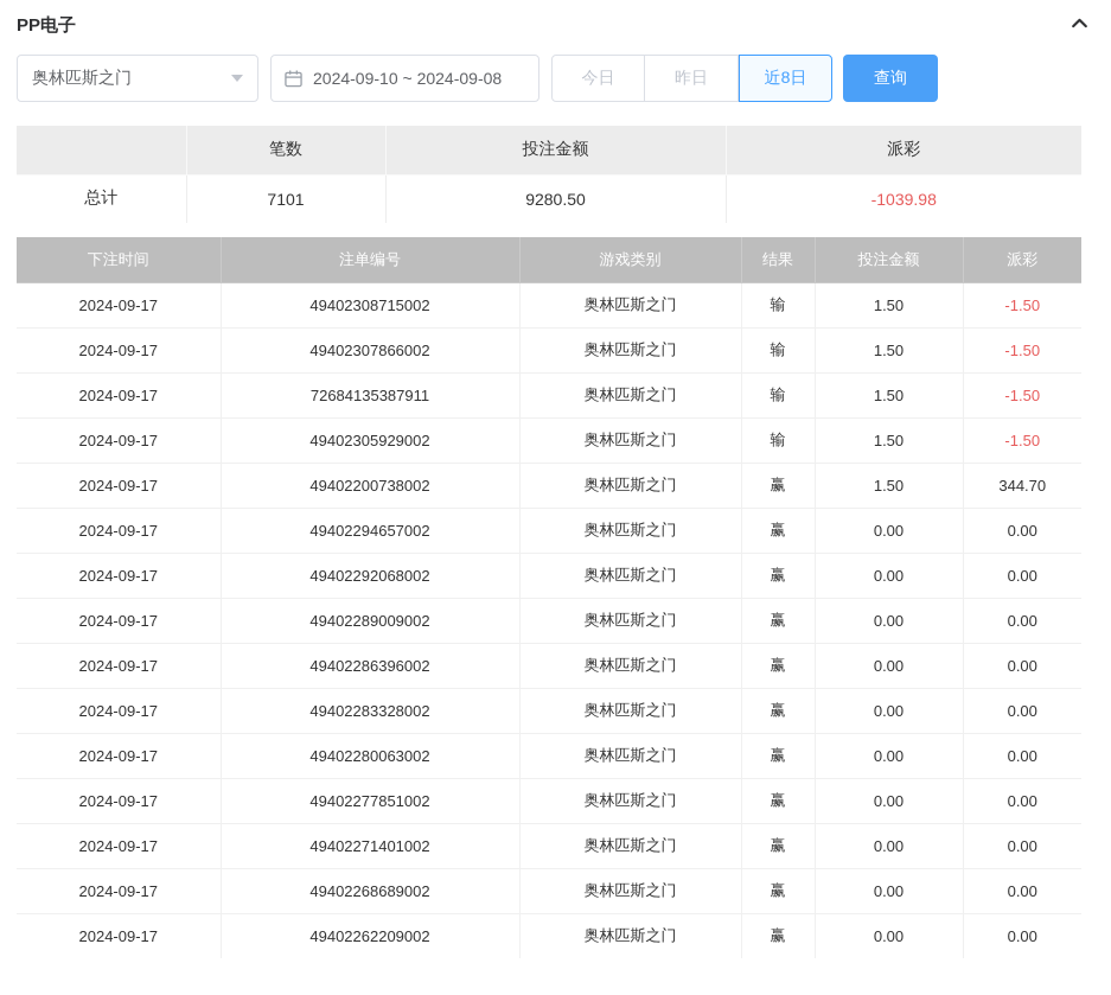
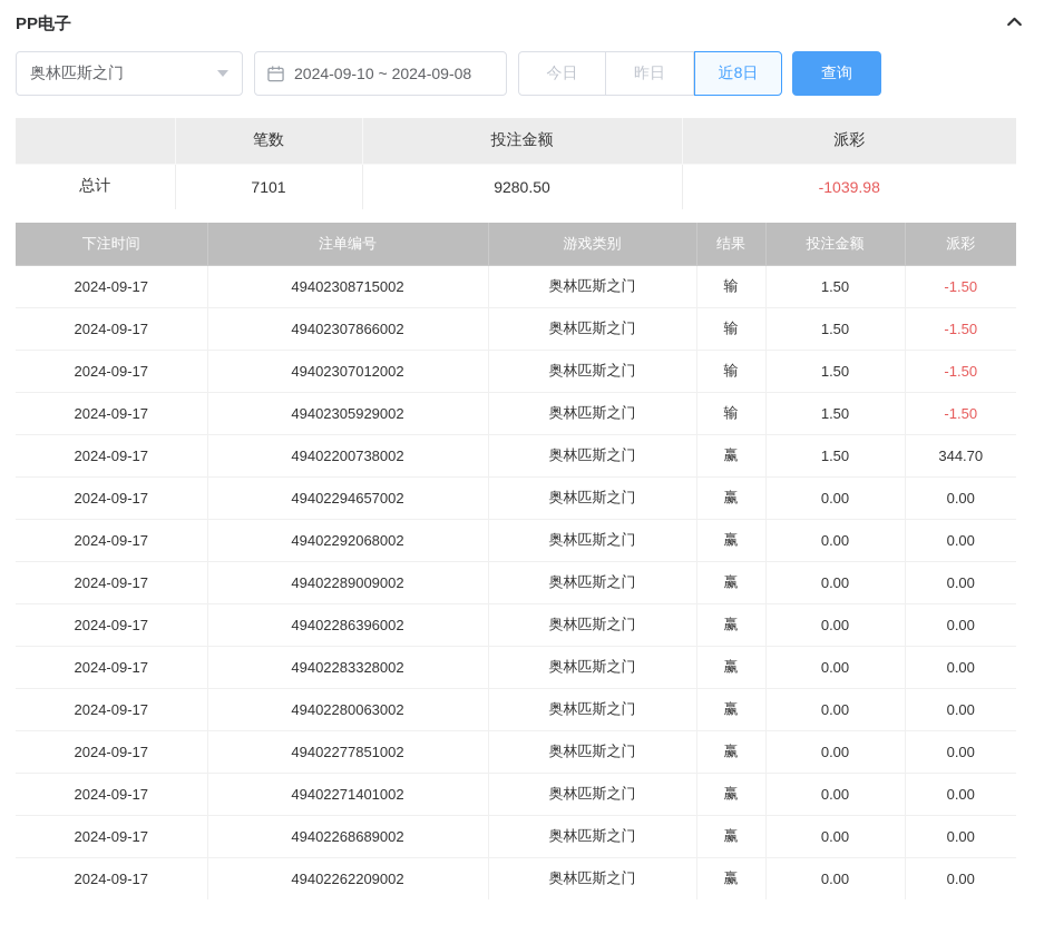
  PP电子
  奥林匹斯之门
  2024-09-10 ~ 2024-09-08
  今日
  昨日
  近8日
  查询
  	笔数	投注金额	派彩
  总计	7101	9280.50	-1039.98
  下注时间	注单编号	游戏类别	结果	投注金额	派彩
  2024-09-17	49402308715002	奥林匹斯之门	输	1.50	-1.50
  2024-09-17	49402307866002	奥林匹斯之门	输	1.50	-1.50
- 2024-09-17	72684135387911	奥林匹斯之门	输	1.50	-1.50
+ 2024-09-17	49402307012002	奥林匹斯之门	输	1.50	-1.50
  2024-09-17	49402305929002	奥林匹斯之门	输	1.50	-1.50
  2024-09-17	49402200738002	奥林匹斯之门	赢	1.50	344.70
  2024-09-17	49402294657002	奥林匹斯之门	赢	0.00	0.00
  2024-09-17	49402292068002	奥林匹斯之门	赢	0.00	0.00
  2024-09-17	49402289009002	奥林匹斯之门	赢	0.00	0.00
  2024-09-17	49402286396002	奥林匹斯之门	赢	0.00	0.00
  2024-09-17	49402283328002	奥林匹斯之门	赢	0.00	0.00
  2024-09-17	49402280063002	奥林匹斯之门	赢	0.00	0.00
  2024-09-17	49402277851002	奥林匹斯之门	赢	0.00	0.00
  2024-09-17	49402271401002	奥林匹斯之门	赢	0.00	0.00
  2024-09-17	49402268689002	奥林匹斯之门	赢	0.00	0.00
  2024-09-17	49402262209002	奥林匹斯之门	赢	0.00	0.00
